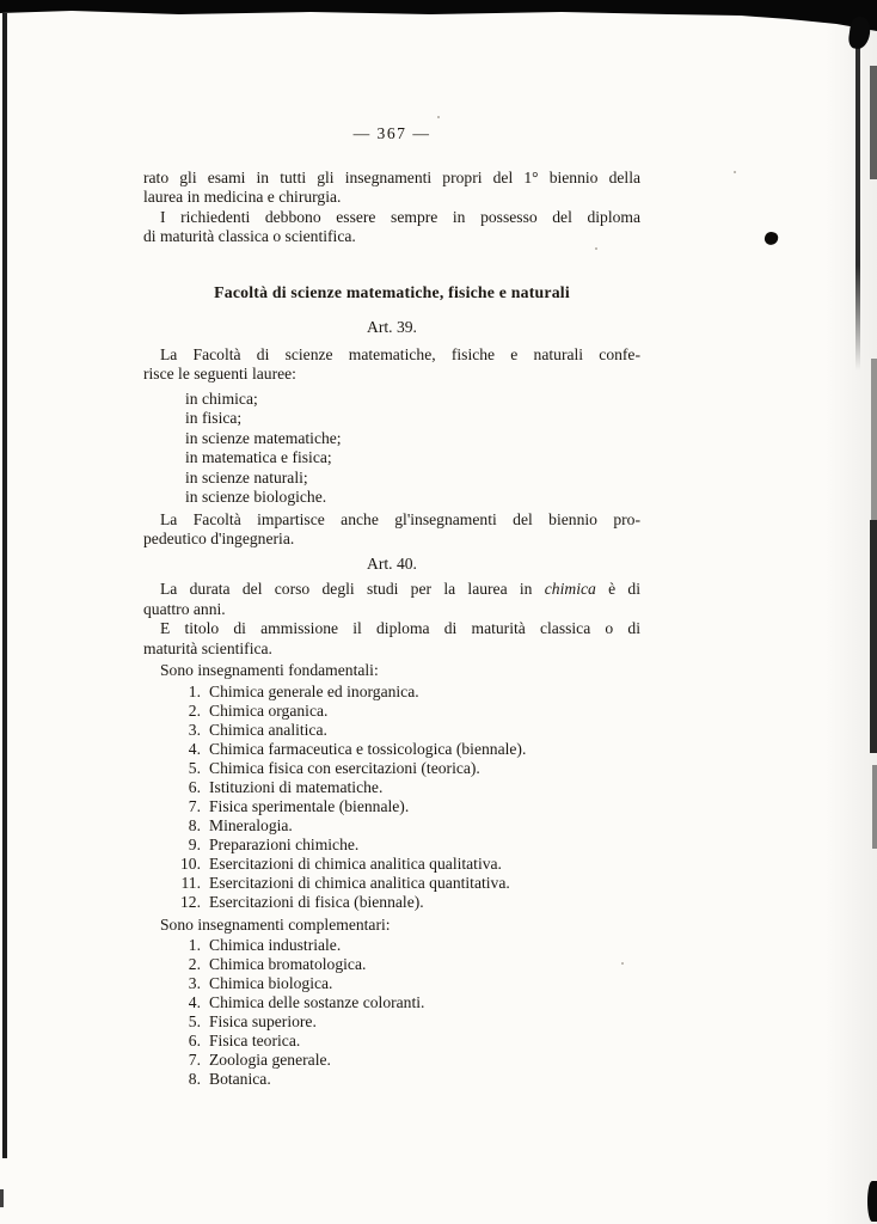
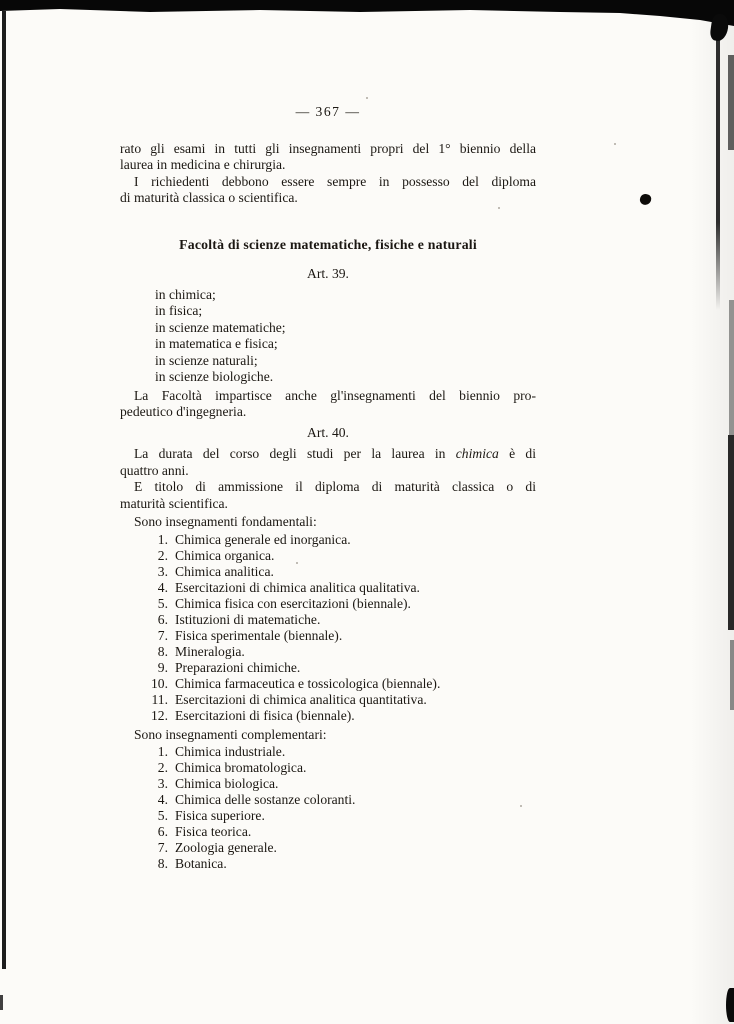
  — 367 —
  rato gli esami in tutti gli insegnamenti propri del 1° biennio della
  laurea in medicina e chirurgia.
  I richiedenti debbono essere sempre in possesso del diploma
  di maturità classica o scientifica.
  Facoltà di scienze matematiche, fisiche e naturali
  Art. 39.
- La Facoltà di scienze matematiche, fisiche e naturali confe-
- risce le seguenti lauree:
  in chimica;
  in fisica;
  in scienze matematiche;
  in matematica e fisica;
  in scienze naturali;
  in scienze biologiche.
  La Facoltà impartisce anche gl'insegnamenti del biennio pro-
  pedeutico d'ingegneria.
  Art. 40.
  La durata del corso degli studi per la laurea in chimica è di
  quattro anni.
  E titolo di ammissione il diploma di maturità classica o di
  maturità scientifica.
  Sono insegnamenti fondamentali:
  1.
  Chimica generale ed inorganica.
  2.
  Chimica organica.
  3.
  Chimica analitica.
  4.
- Chimica farmaceutica e tossicologica (biennale).
+ Esercitazioni di chimica analitica qualitativa.
  5.
- Chimica fisica con esercitazioni (teorica).
+ Chimica fisica con esercitazioni (biennale).
  6.
  Istituzioni di matematiche.
  7.
  Fisica sperimentale (biennale).
  8.
  Mineralogia.
  9.
  Preparazioni chimiche.
  10.
- Esercitazioni di chimica analitica qualitativa.
+ Chimica farmaceutica e tossicologica (biennale).
  11.
  Esercitazioni di chimica analitica quantitativa.
  12.
  Esercitazioni di fisica (biennale).
  Sono insegnamenti complementari:
  1.
  Chimica industriale.
  2.
  Chimica bromatologica.
  3.
  Chimica biologica.
  4.
  Chimica delle sostanze coloranti.
  5.
  Fisica superiore.
  6.
  Fisica teorica.
  7.
  Zoologia generale.
  8.
  Botanica.
